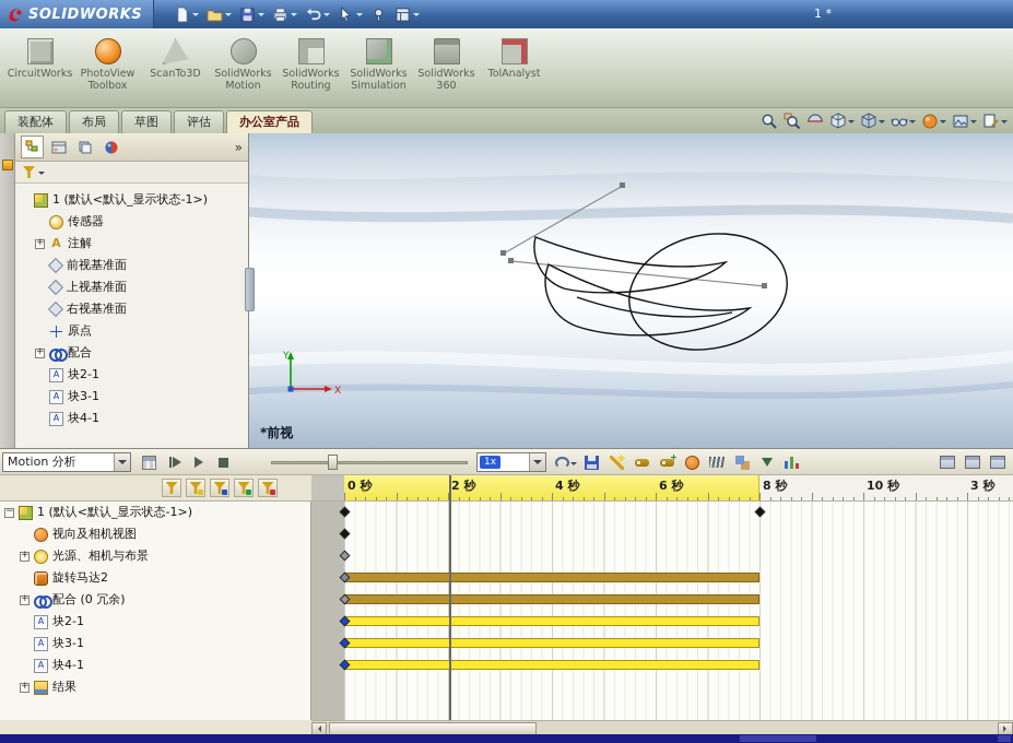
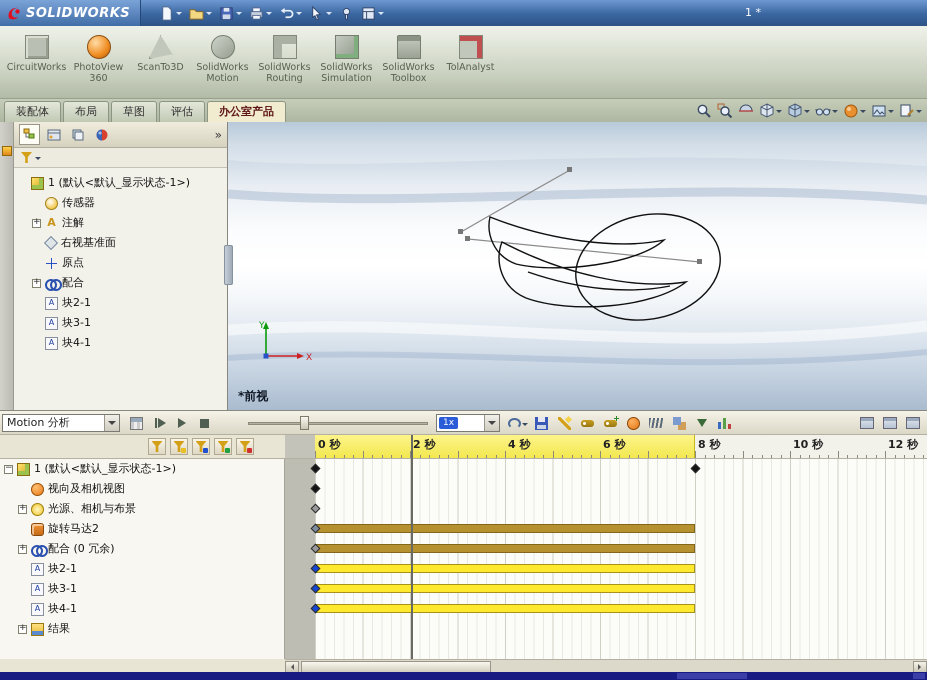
  SOLIDWORKS
  1 *
  CircuitWorks
  PhotoView
- Toolbox
+ 360
  ScanTo3D
  SolidWorks
  Motion
  SolidWorks
  Routing
  SolidWorks
  Simulation
  SolidWorks
- 360
+ Toolbox
  TolAnalyst
  装配体
  布局
  草图
  评估
  办公室产品
  »
  1 (默认<默认_显示状态-1>)
  传感器
  注解
- 前视基准面
- 上视基准面
  右视基准面
  原点
  配合
  块2-1
  块3-1
  块4-1
  Y
  X
  *前视
  Motion 分析
  1x
  0 秒
  2 秒
  4 秒
  6 秒
  8 秒
  10 秒
- 3 秒
+ 12 秒
  1 (默认<默认_显示状态-1>)
  视向及相机视图
  光源、相机与布景
  旋转马达2
  配合 (0 冗余)
  块2-1
  块3-1
  块4-1
  结果
